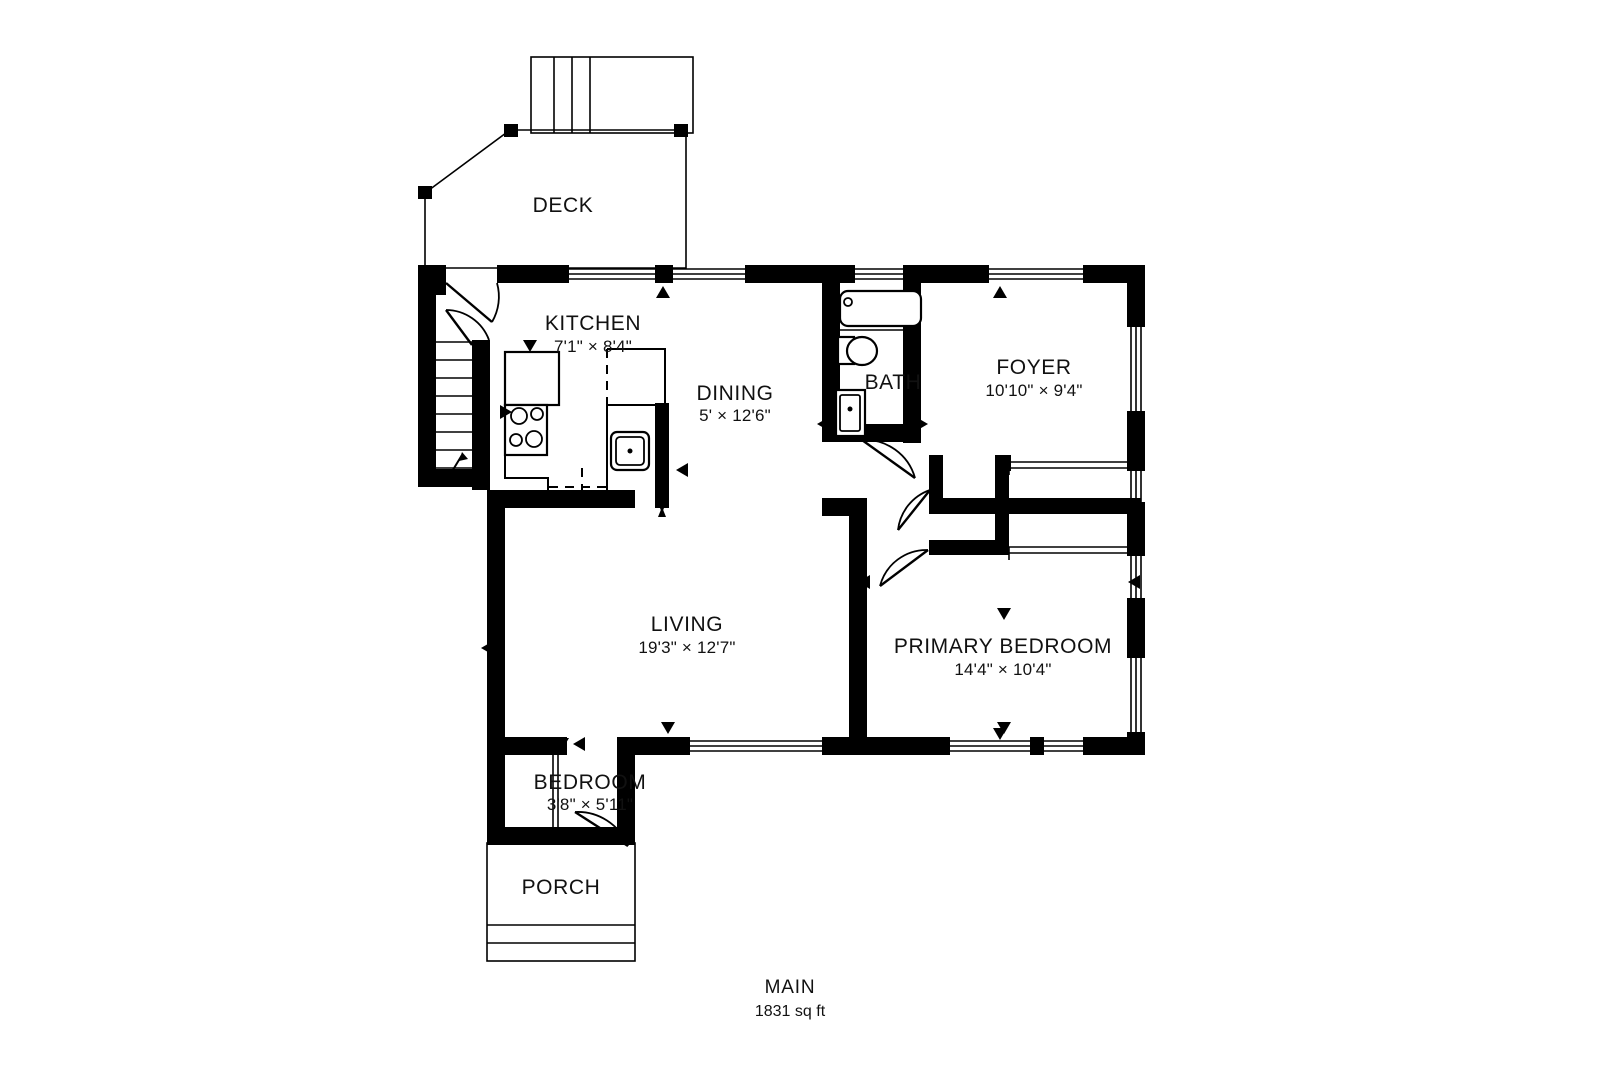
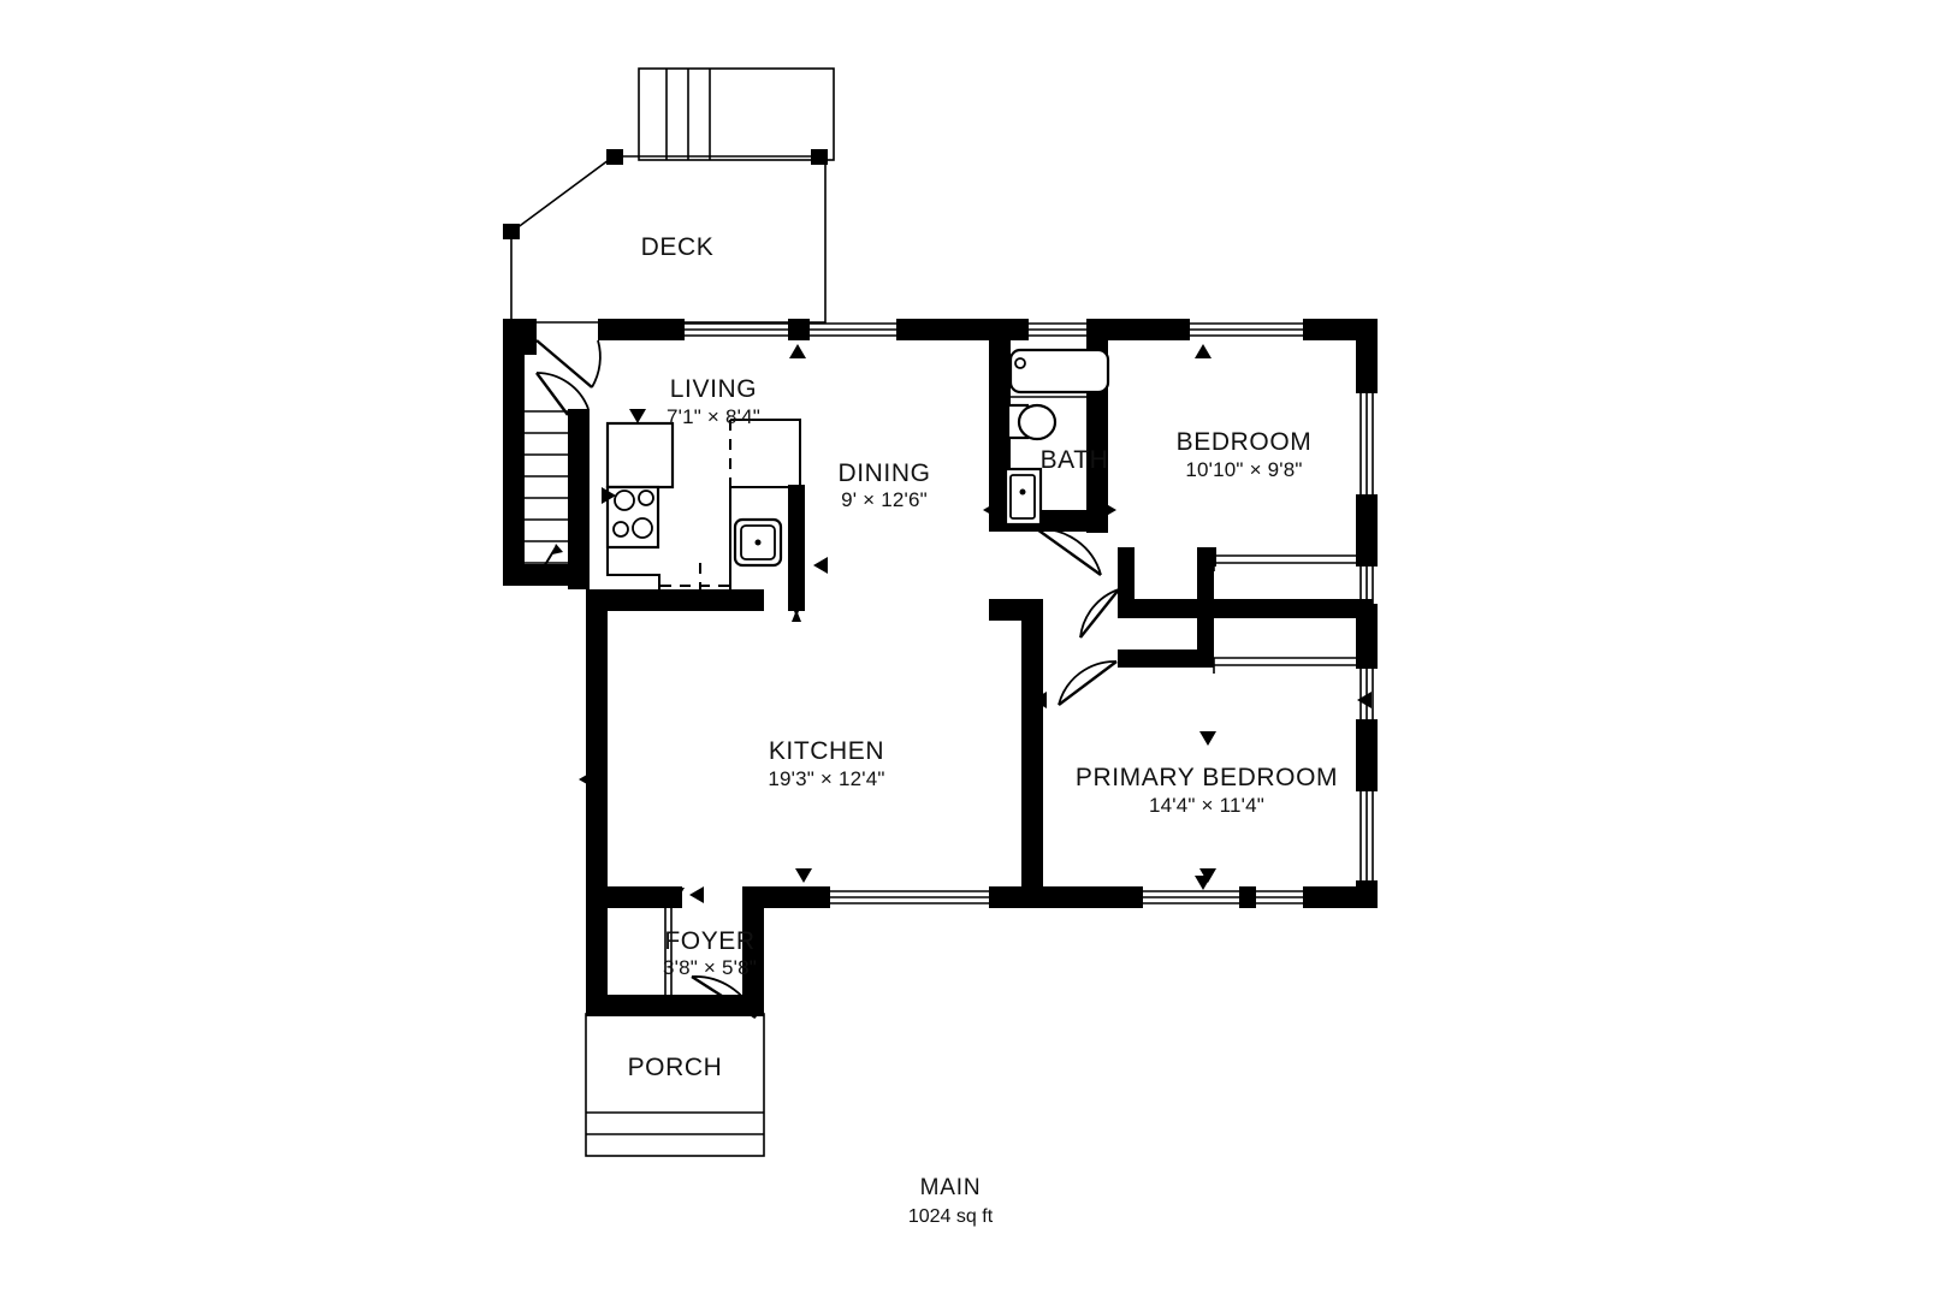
  DECK
  PORCH
- KITCHEN
+ LIVING
  7'1" × 8'4"
  DINING
- 5' × 12'6"
+ 9' × 12'6"
  BATH
- FOYER
+ BEDROOM
- 10'10" × 9'4"
+ 10'10" × 9'8"
- LIVING
+ KITCHEN
- 19'3" × 12'7"
+ 19'3" × 12'4"
  PRIMARY BEDROOM
- 14'4" × 10'4"
+ 14'4" × 11'4"
- BEDROOM
+ FOYER
- 3'8" × 5'11"
+ 3'8" × 5'8"
  MAIN
- 1831 sq ft
+ 1024 sq ft
